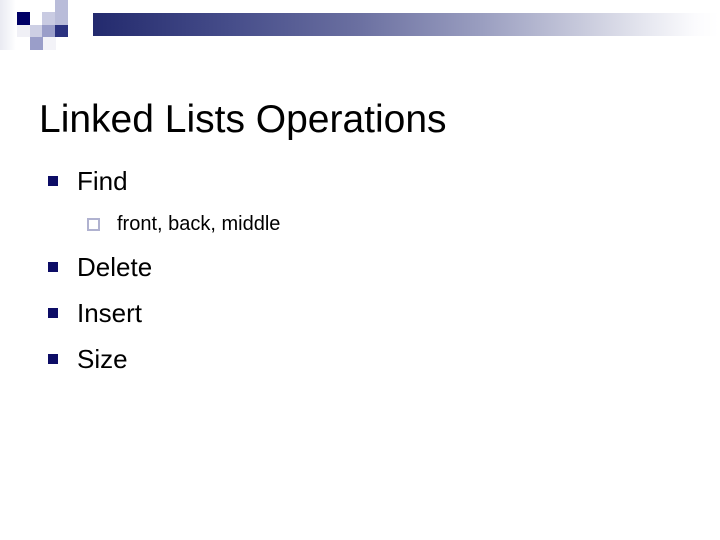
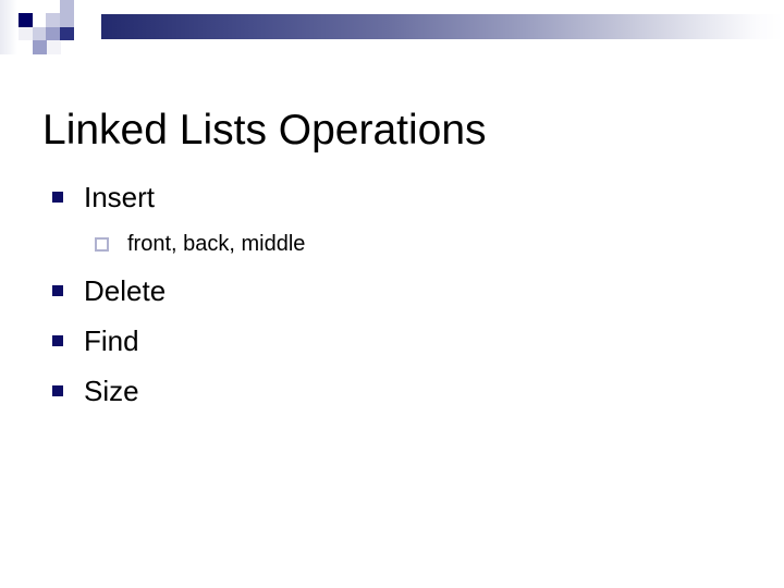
  Linked Lists Operations
- Find
+ Insert
  front, back, middle
  Delete
- Insert
+ Find
  Size
